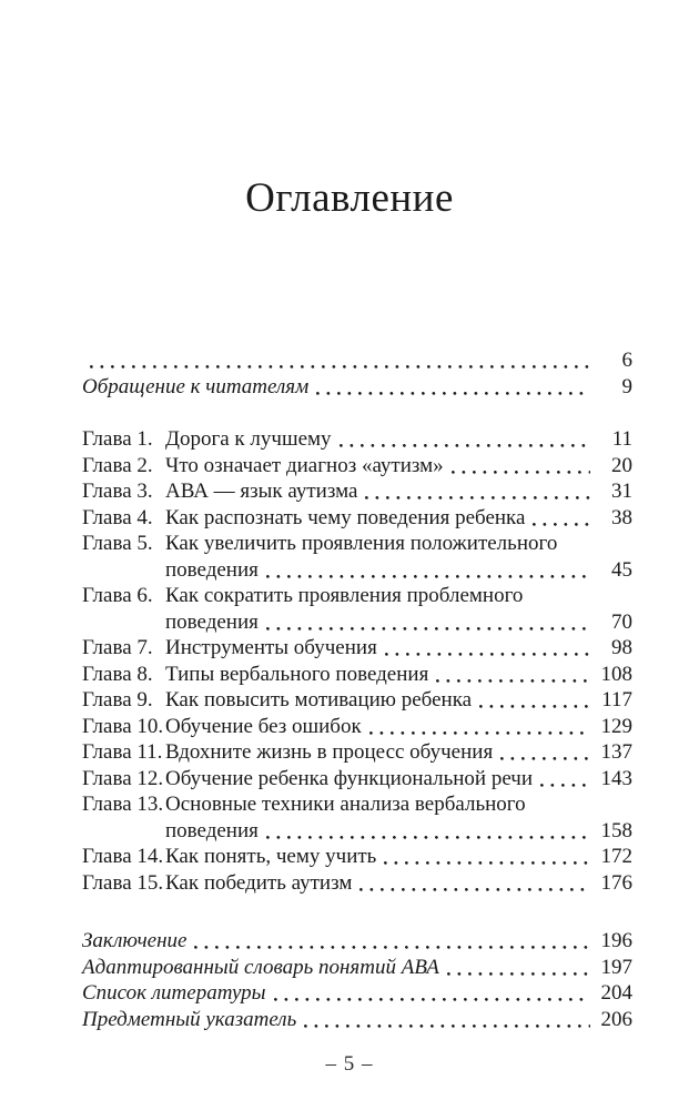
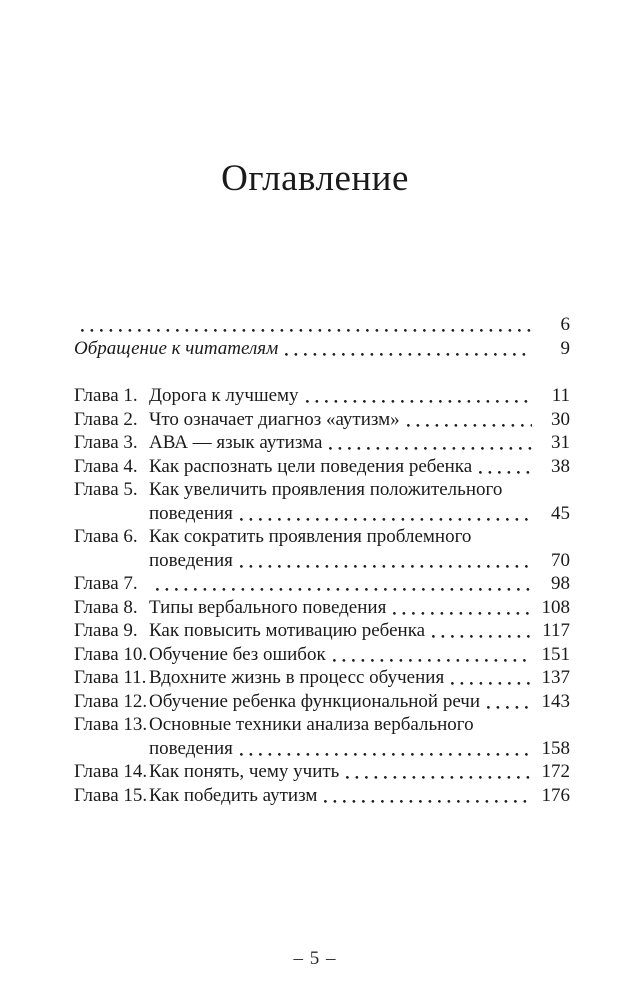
  Оглавление
  6
  Обращение к читателям
  9
  Глава 1.
  Дорога к лучшему
  11
  Глава 2.
  Что означает диагноз «аутизм»
- 20
+ 30
  Глава 3.
  АВА — язык аутизма
  31
  Глава 4.
- Как распознать чему поведения ребенка
+ Как распознать цели поведения ребенка
  38
  Глава 5.
  Как увеличить проявления положительного
  поведения
  45
  Глава 6.
  Как сократить проявления проблемного
  поведения
  70
  Глава 7.
- Инструменты обучения
  98
  Глава 8.
  Типы вербального поведения
  108
  Глава 9.
  Как повысить мотивацию ребенка
  117
  Глава 10.
  Обучение без ошибок
- 129
+ 151
  Глава 11.
  Вдохните жизнь в процесс обучения
  137
  Глава 12.
  Обучение ребенка функциональной речи
  143
  Глава 13.
  Основные техники анализа вербального
  поведения
  158
  Глава 14.
  Как понять, чему учить
  172
  Глава 15.
  Как победить аутизм
  176
- Заключение
- 196
- Адаптированный словарь понятий АВА
- 197
- Список литературы
- 204
- Предметный указатель
- 206
  – 5 –
